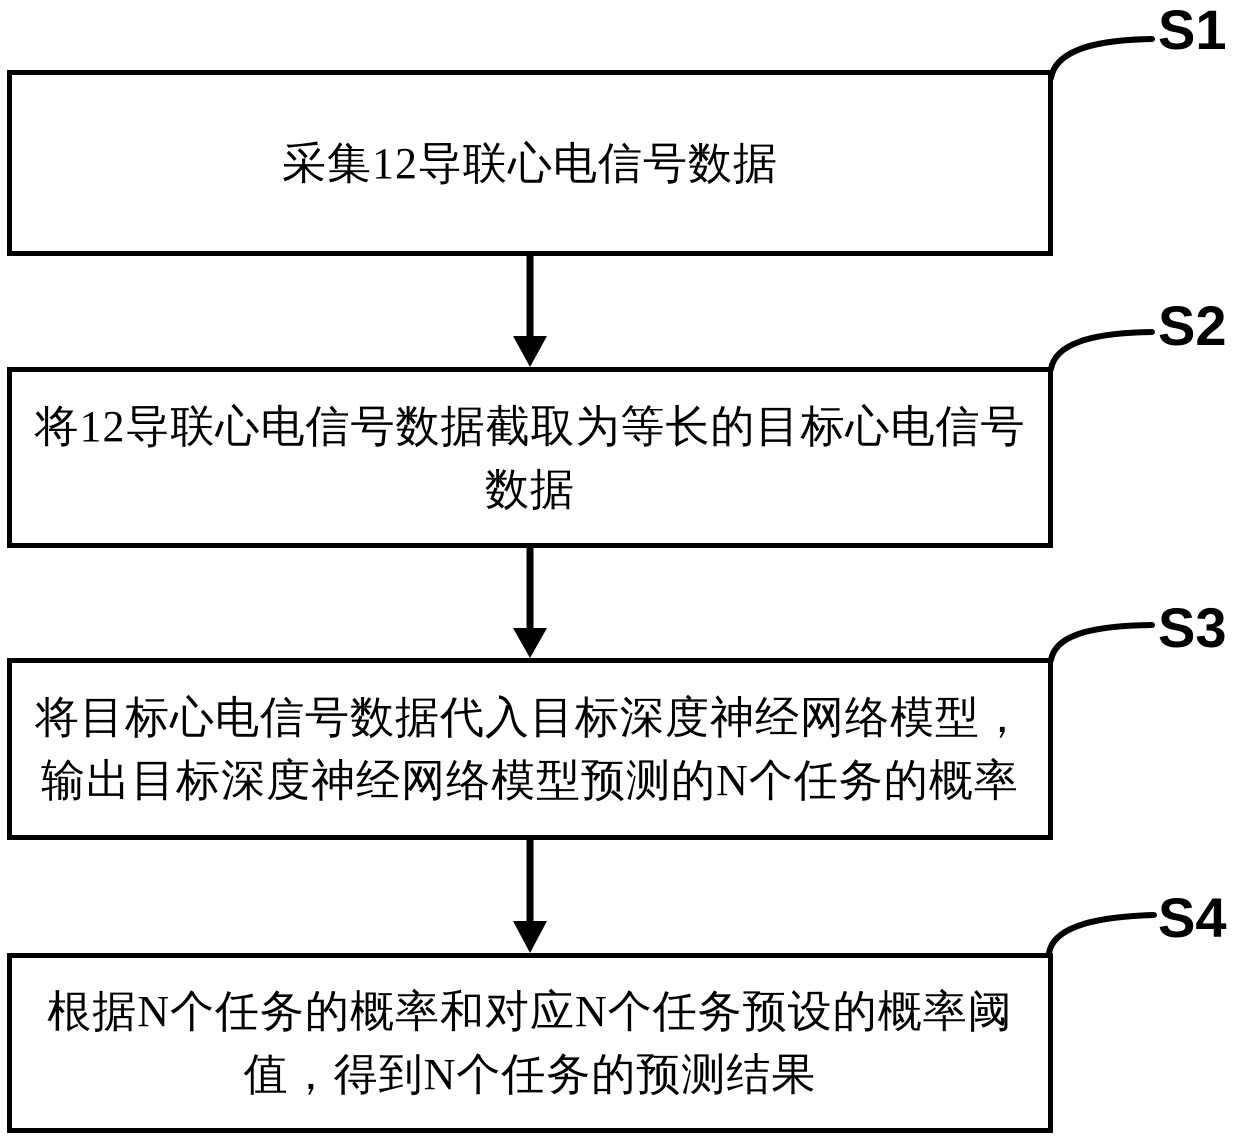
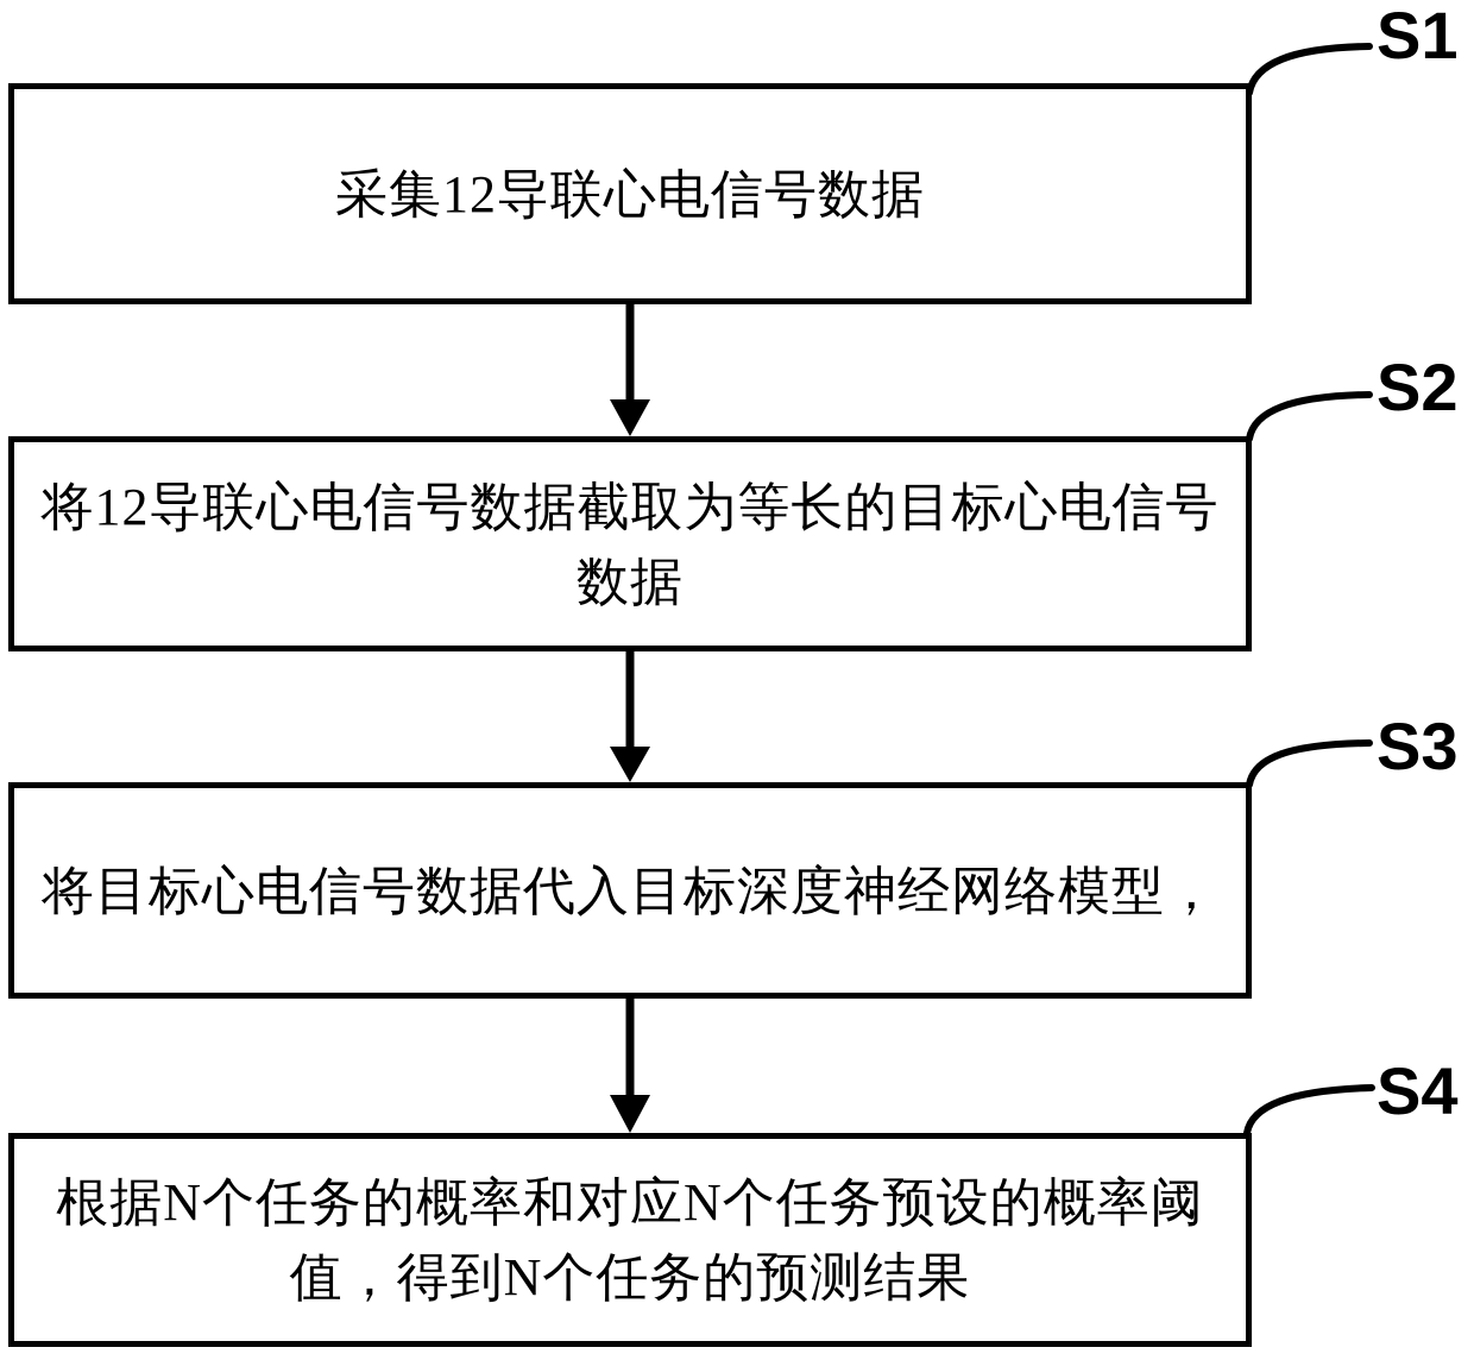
  采集12导联心电信号数据
  将12导联心电信号数据截取为等长的目标心电信号
  数据
  将目标心电信号数据代入目标深度神经网络模型，
- 输出目标深度神经网络模型预测的N个任务的概率
  根据N个任务的概率和对应N个任务预设的概率阈
  值，得到N个任务的预测结果
  S1
  S2
  S3
  S4
